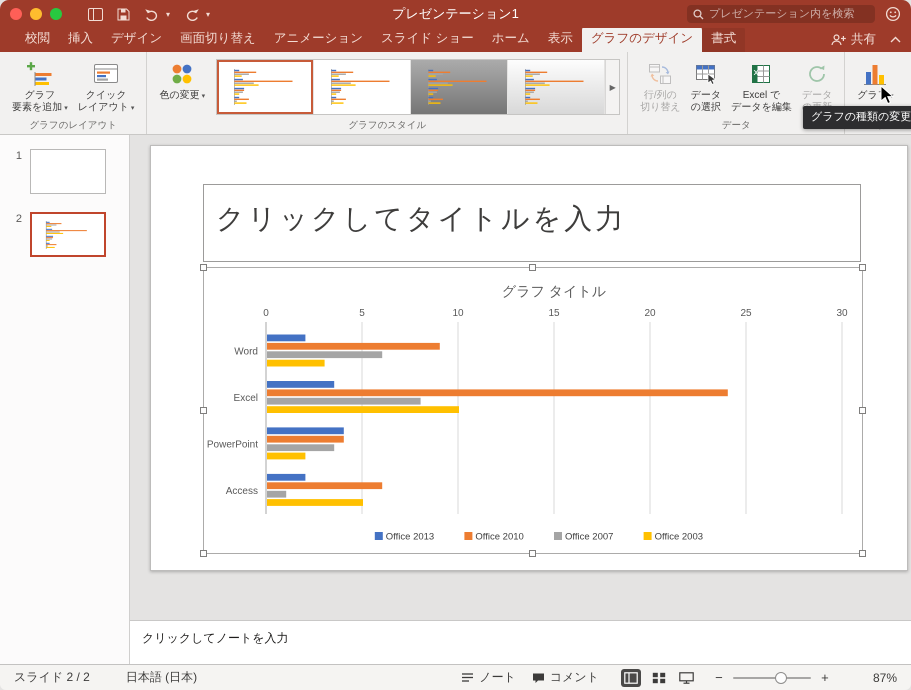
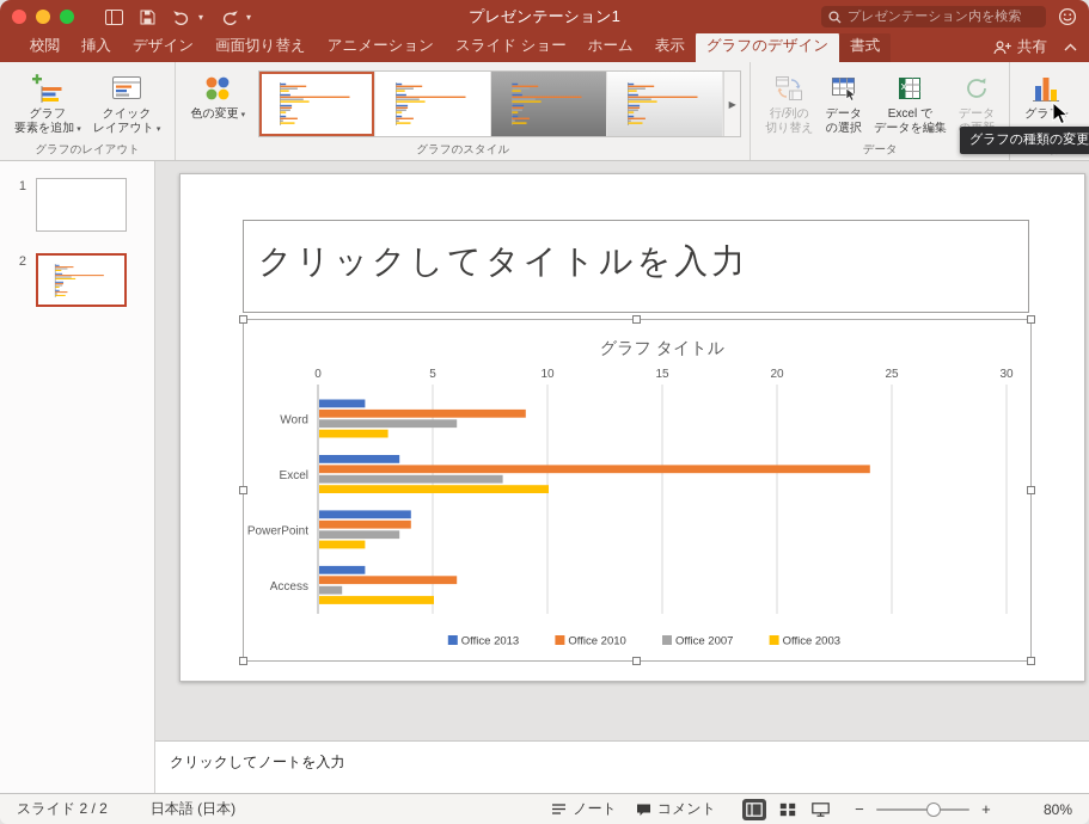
  ▾
  ▾
  プレゼンテーション1
  プレゼンテーション内を検索
  校閲
  挿入
  デザイン
  画面切り替え
  アニメーション
  スライド ショー
  ホーム
  表示
  グラフのデザイン
  書式
  共有
  グラフ
  要素を追加
  クイック
  レイアウト
  グラフのレイアウト
  色の変更
  ▶
  グラフのスタイル
  行/列の
  切り替え
  データ
  の選択
  Excel で
  データを編集
  データ
  データ
  1
  2
  クリックしてタイトルを入力
  0
  5
  10
  15
  20
  25
  30
  Word
  Excel
  PowerPoint
  Access
  グラフ タイトル
  Office 2013
  Office 2010
  Office 2007
  Office 2003
  クリックしてノートを入力
  スライド 2 / 2
  日本語 (日本)
  ノート
  コメント
  −
  +
- 87%
+ 80%
  グラフの種類の変更
